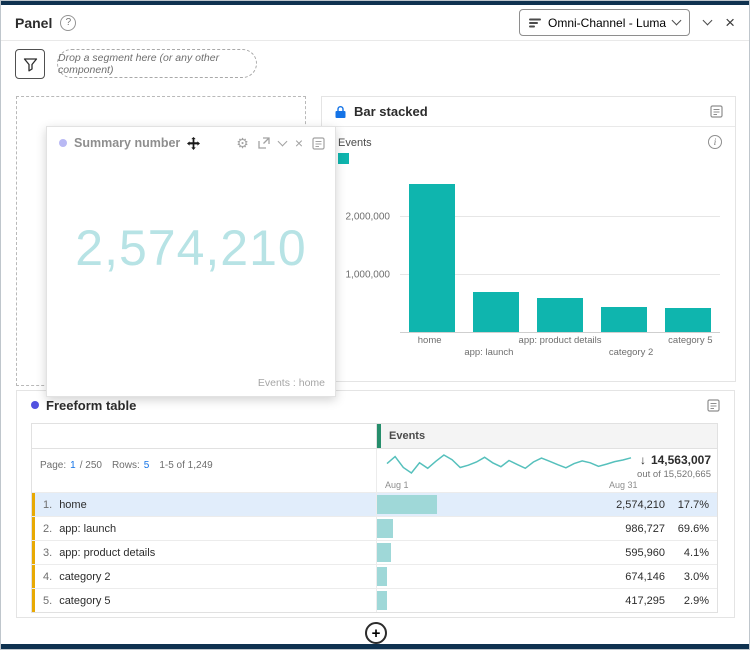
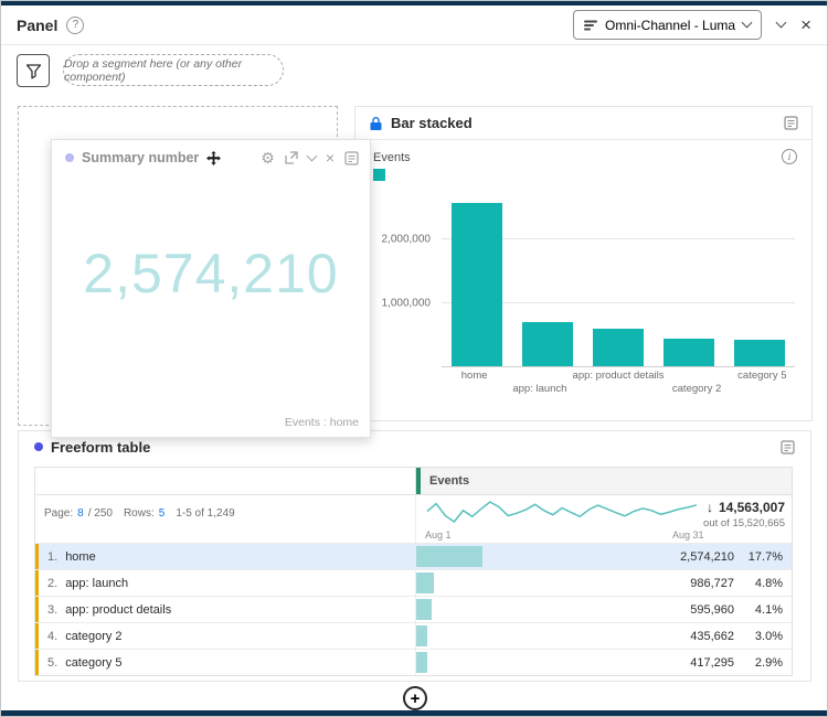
  Panel
  ?
  Omni-Channel - Luma
  ×
  Drop a segment here (or any other component)
  Summary number
  ⚙
  ×
  2,574,210
  Events : home
  Bar stacked
  Events
  i
  1,000,000
  2,000,000
  home
  app: launch
  app: product details
  category 2
  category 5
  Freeform table
  Events
  Page:
- 1
+ 8
  / 250
  Rows:
  5
  1-5 of 1,249
  Aug 1
  Aug 31
  ↓
  14,563,007
  out of 15,520,665
  1.
  home
  2,574,210
  17.7%
  2.
  app: launch
  986,727
- 69.6%
+ 4.8%
  3.
  app: product details
  595,960
  4.1%
  4.
  category 2
- 674,146
+ 435,662
  3.0%
  5.
  category 5
  417,295
  2.9%
  +
